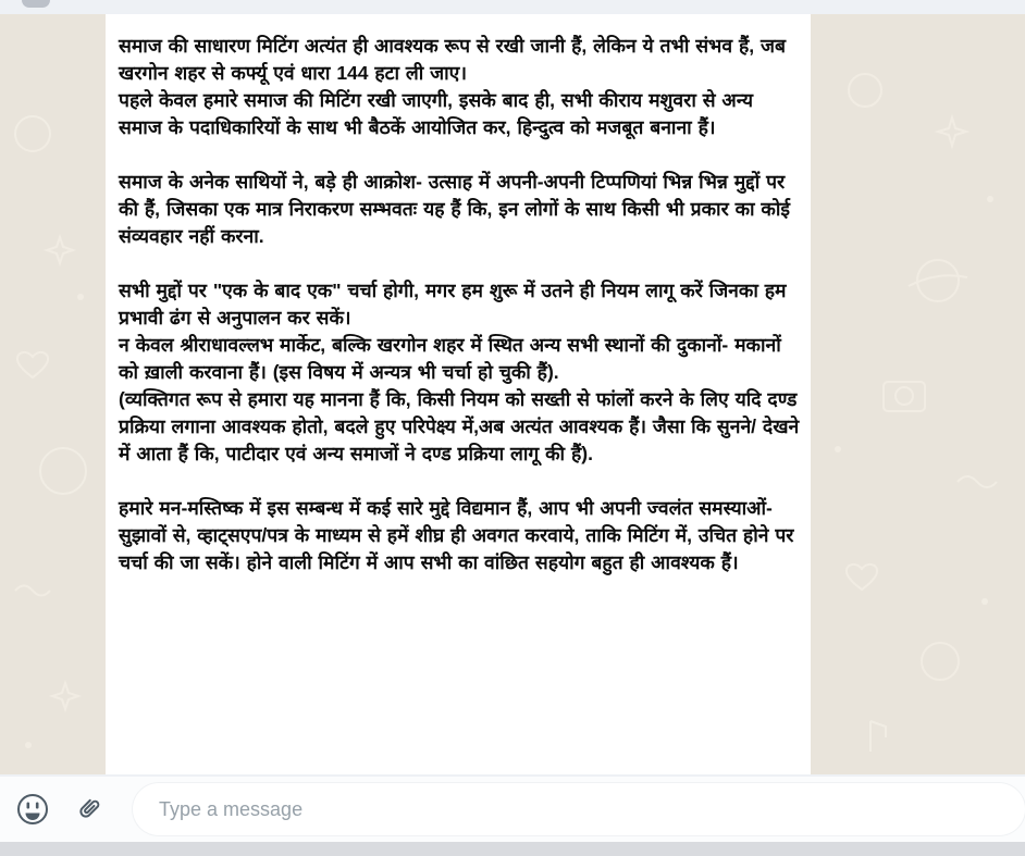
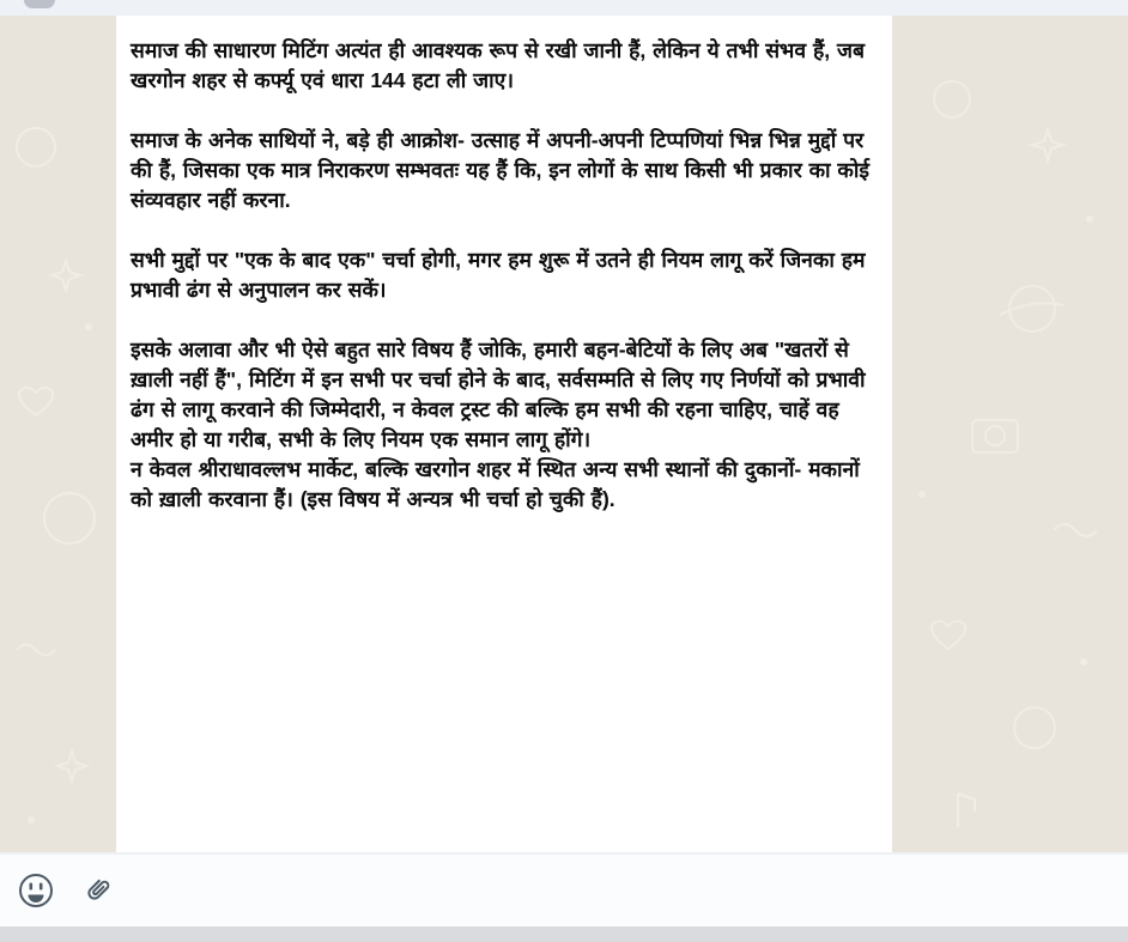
  समाज की साधारण मिटिंग अत्यंत ही आवश्यक रूप से रखी जानी हैं, लेकिन ये तभी संभव हैं, जब खरगोन शहर से कर्फ्यू एवं धारा 144 हटा ली जाए।
- पहले केवल हमारे समाज की मिटिंग रखी जाएगी, इसके बाद ही, सभी कीराय मशुवरा से अन्य समाज के पदाधिकारियों के साथ भी बैठकें आयोजित कर, हिन्दुत्व को मजबूत बनाना हैं।
  समाज के अनेक साथियों ने, बड़े ही आक्रोश- उत्साह में अपनी-अपनी टिप्पणियां भिन्न भिन्न मुद्दों पर की हैं, जिसका एक मात्र निराकरण सम्भवतः यह हैं कि, इन लोगों के साथ किसी भी प्रकार का कोई संव्यवहार नहीं करना.
  सभी मुद्दों पर "एक के बाद एक" चर्चा होगी, मगर हम शुरू में उतने ही नियम लागू करें जिनका हम प्रभावी ढंग से अनुपालन कर सकें।
+ इसके अलावा और भी ऐसे बहुत सारे विषय हैं जोकि, हमारी बहन-बेटियों के लिए अब "खतरों से ख़ाली नहीं हैं", मिटिंग में इन सभी पर चर्चा होने के बाद, सर्वसम्मति से लिए गए निर्णयों को प्रभावी ढंग से लागू करवाने की जिम्मेदारी, न केवल ट्रस्ट की बल्कि हम सभी की रहना चाहिए, चाहें वह अमीर हो या गरीब, सभी के लिए नियम एक समान लागू होंगे।
  न केवल श्रीराधावल्लभ मार्केट, बल्कि खरगोन शहर में स्थित अन्य सभी स्थानों की दुकानों- मकानों को ख़ाली करवाना हैं। (इस विषय में अन्यत्र भी चर्चा हो चुकी हैं).
- (व्यक्तिगत रूप से हमारा यह मानना हैं कि, किसी नियम को सख्ती से फांलों करने के लिए यदि दण्ड प्रक्रिया लगाना आवश्यक होतो, बदले हुए परिपेक्ष्य में,अब अत्यंत आवश्यक हैं। जैसा कि सुनने/ देखने में आता हैं कि, पाटीदार एवं अन्य समाजों ने दण्ड प्रक्रिया लागू की हैं).
- हमारे मन-मस्तिष्क में इस सम्बन्ध में कई सारे मुद्दे विद्यमान हैं, आप भी अपनी ज्वलंत समस्याओं-सुझावों से, व्हाट्सएप/पत्र के माध्यम से हमें शीघ्र ही अवगत करवाये, ताकि मिटिंग में, उचित होने पर चर्चा की जा सकें। होने वाली मिटिंग में आप सभी का वांछित सहयोग बहुत ही आवश्यक हैं।
- Type a message
